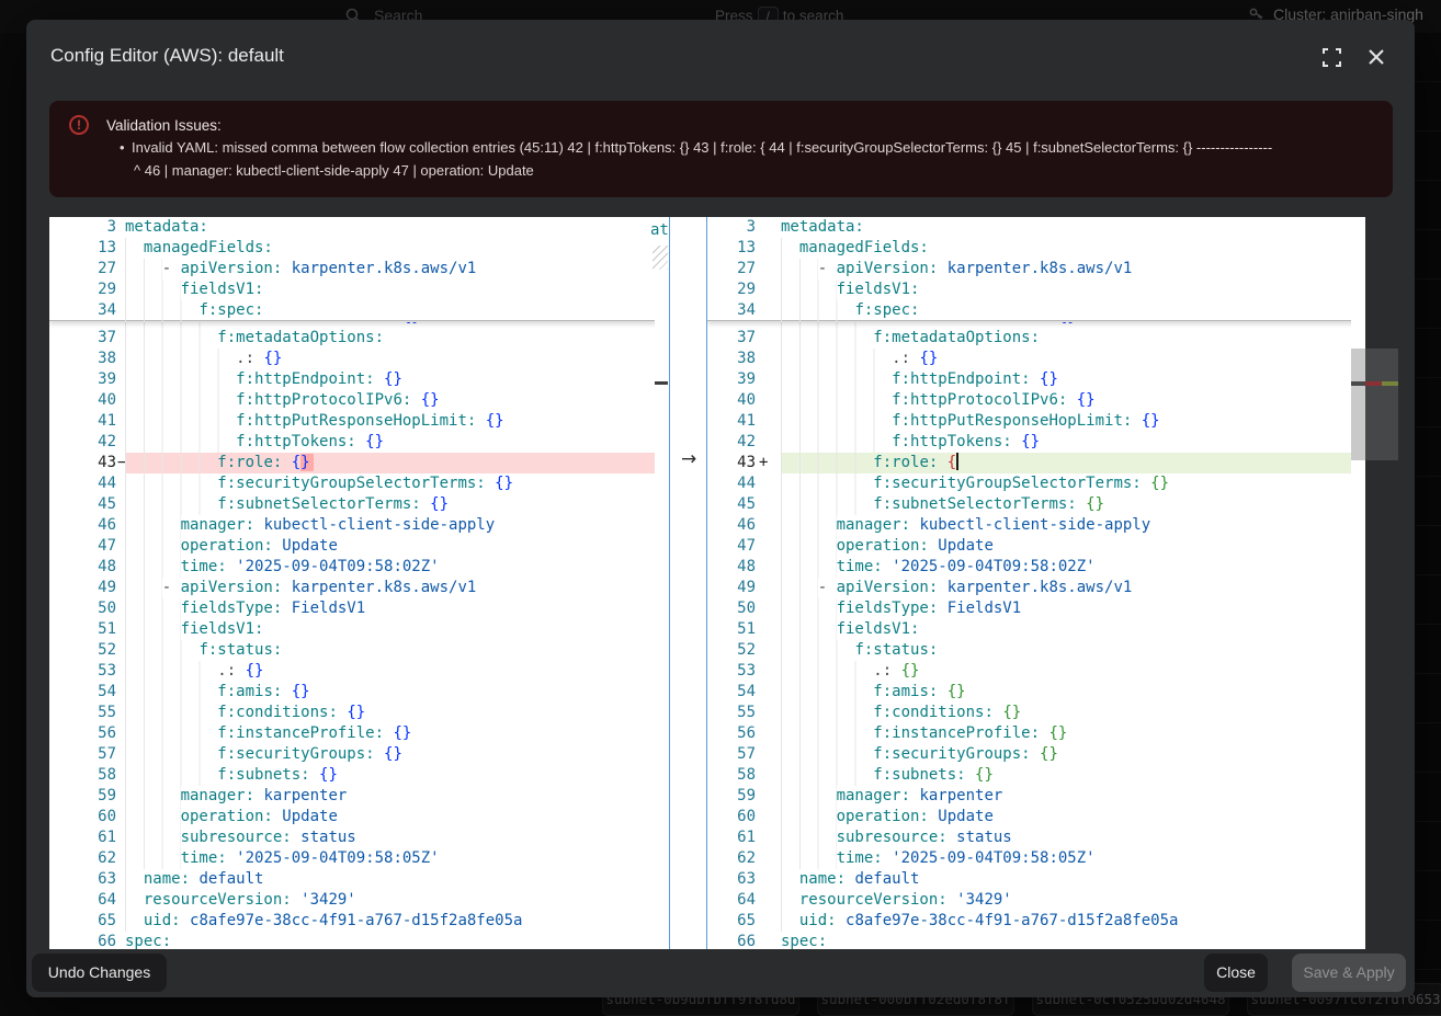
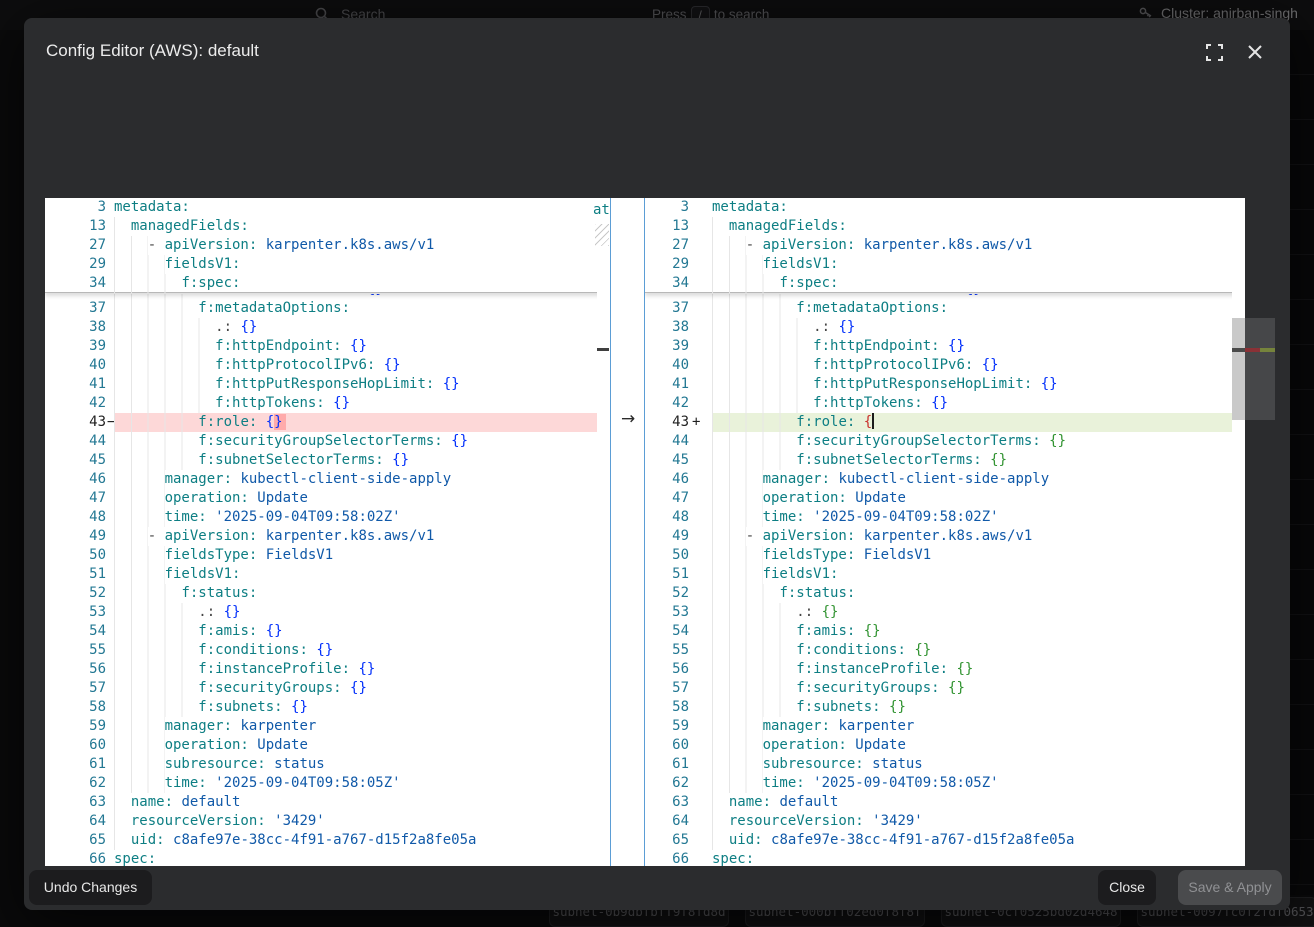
  Search
  Press / to search
  Cluster: anirban-singh
  subnet-0b9dbfbff9f8fd8d
  subnet-000bff02ed0f8f8f
  subnet-0cf0525bd02d4648
  subnet-0097fc0f2fdf0653
  Config Editor (AWS): default
- !
- Validation Issues:
- •
- Invalid YAML: missed comma between flow collection entries (45:11) 42 | f:httpTokens: {} 43 | f:role: { 44 | f:securityGroupSelectorTerms: {} 45 | f:subnetSelectorTerms: {} ----------------
- ^ 46 | manager: kubectl-client-side-apply 47 | operation: Update
  37
  f:metadataOptions:
  38
  .: {}
  39
  f:httpEndpoint: {}
  40
  f:httpProtocolIPv6: {}
  41
  f:httpPutResponseHopLimit: {}
  42
  f:httpTokens: {}
  43
  −
  f:role: {}
  44
  f:securityGroupSelectorTerms: {}
  45
  f:subnetSelectorTerms: {}
  46
  manager: kubectl-client-side-apply
  47
  operation: Update
  48
  time: '2025-09-04T09:58:02Z'
  49
  - apiVersion: karpenter.k8s.aws/v1
  50
  fieldsType: FieldsV1
  51
  fieldsV1:
  52
  f:status:
  53
  .: {}
  54
  f:amis: {}
  55
  f:conditions: {}
  56
  f:instanceProfile: {}
  57
  f:securityGroups: {}
  58
  f:subnets: {}
  59
  manager: karpenter
  60
  operation: Update
  61
  subresource: status
  62
  time: '2025-09-04T09:58:05Z'
  63
  name: default
  64
  resourceVersion: '3429'
  65
  uid: c8afe97e-38cc-4f91-a767-d15f2a8fe05a
  66
  spec:
  3
  metadata:
  13
  managedFields:
  27
  - apiVersion: karpenter.k8s.aws/v1
  29
  fieldsV1:
  34
  f:spec:
  at
  →
  37
  f:metadataOptions:
  38
  .: {}
  39
  f:httpEndpoint: {}
  40
  f:httpProtocolIPv6: {}
  41
  f:httpPutResponseHopLimit: {}
  42
  f:httpTokens: {}
  43
  +
  f:role: {
  44
  f:securityGroupSelectorTerms: {}
  45
  f:subnetSelectorTerms: {}
  46
  manager: kubectl-client-side-apply
  47
  operation: Update
  48
  time: '2025-09-04T09:58:02Z'
  49
  - apiVersion: karpenter.k8s.aws/v1
  50
  fieldsType: FieldsV1
  51
  fieldsV1:
  52
  f:status:
  53
  .: {}
  54
  f:amis: {}
  55
  f:conditions: {}
  56
  f:instanceProfile: {}
  57
  f:securityGroups: {}
  58
  f:subnets: {}
  59
  manager: karpenter
  60
  operation: Update
  61
  subresource: status
  62
  time: '2025-09-04T09:58:05Z'
  63
  name: default
  64
  resourceVersion: '3429'
  65
  uid: c8afe97e-38cc-4f91-a767-d15f2a8fe05a
  66
  spec:
  3
  metadata:
  13
  managedFields:
  27
  - apiVersion: karpenter.k8s.aws/v1
  29
  fieldsV1:
  34
  f:spec:
  Undo Changes
  Close
  Save & Apply
